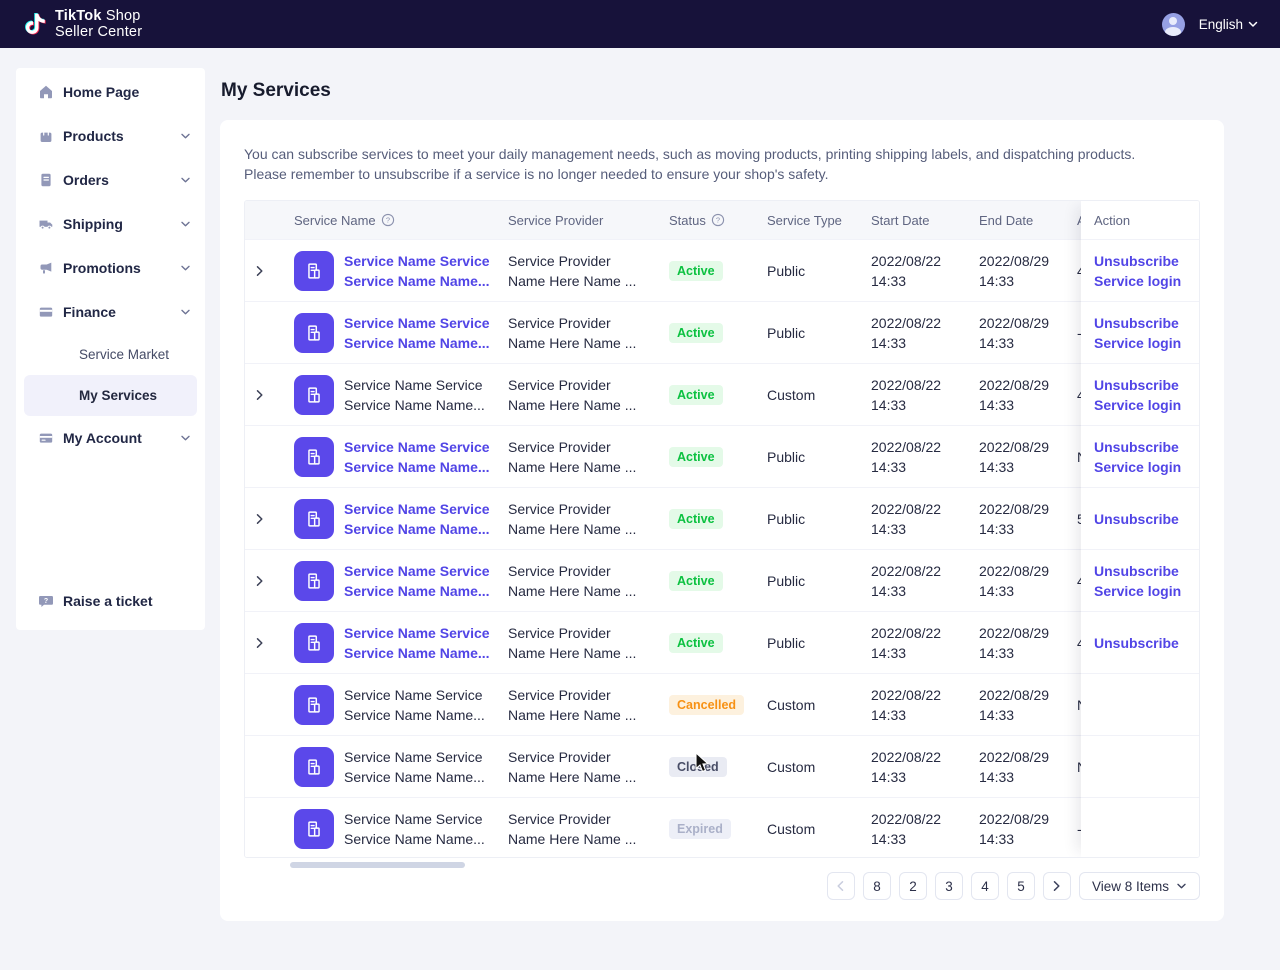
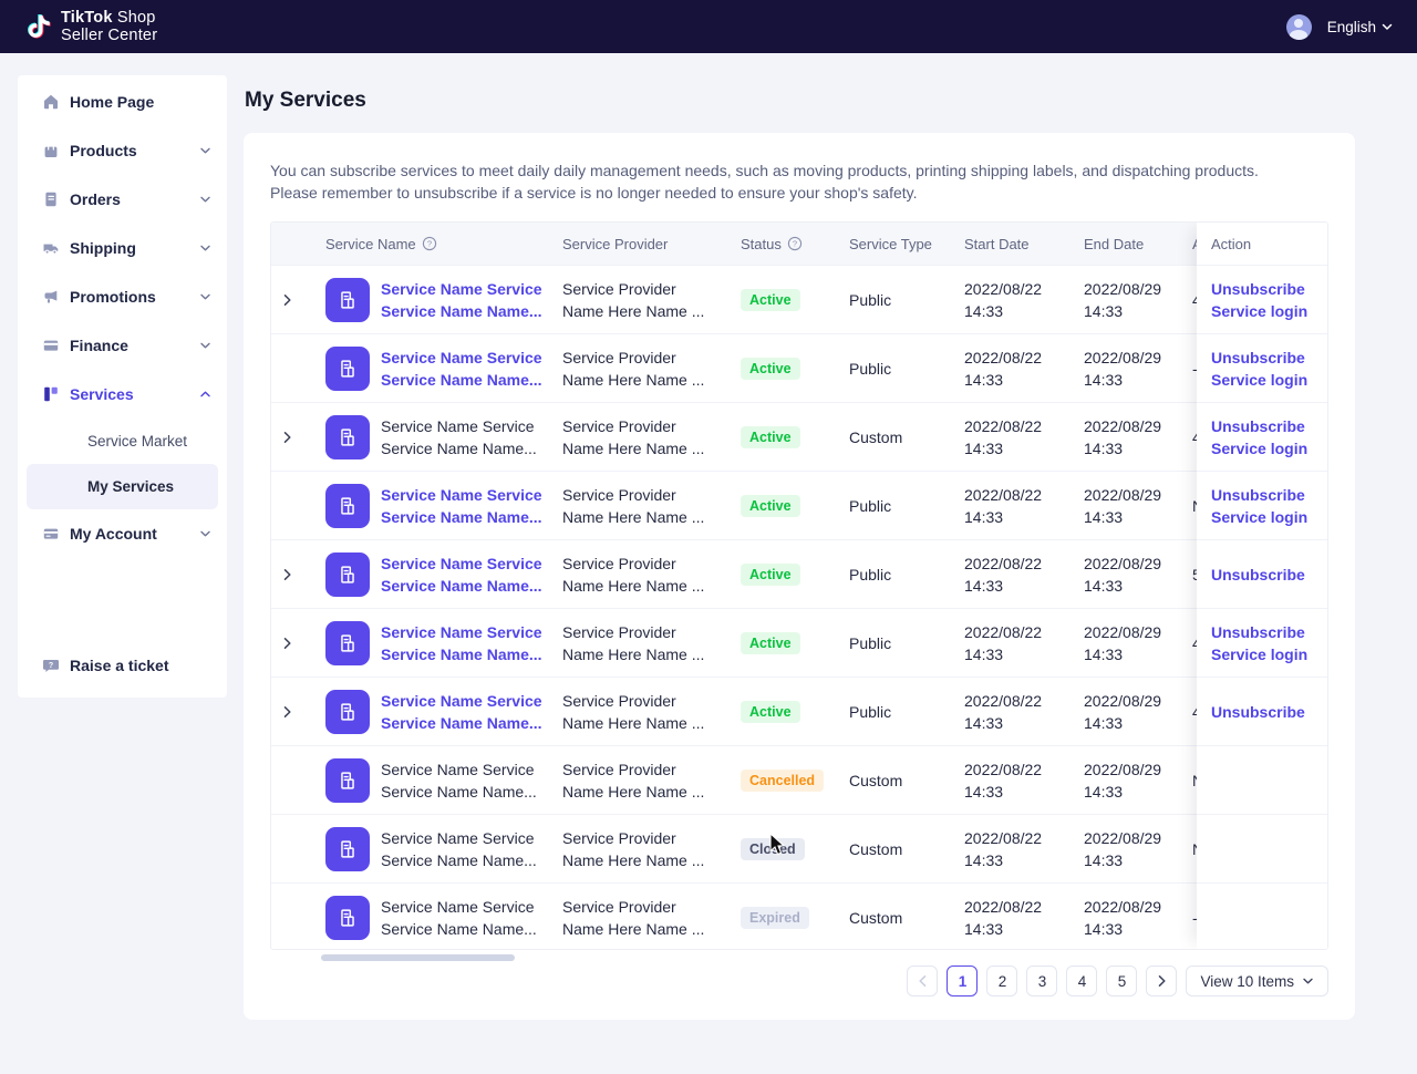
  TikTok Shop
  Seller Center
  English
  Home Page
  Products
  Orders
  Shipping
  Promotions
  Finance
+ Services
  Service Market
  My Services
  My Account
  Raise a ticket
  My Services
- You can subscribe services to meet your daily management needs, such as moving products, printing shipping labels, and dispatching products. Please remember to unsubscribe if a service is no longer needed to ensure your shop's safety.
+ You can subscribe services to meet daily daily management needs, such as moving products, printing shipping labels, and dispatching products. Please remember to unsubscribe if a service is no longer needed to ensure your shop's safety.
  Service Name
  ?
  Service Provider
  Status
  ?
  Service Type
  Start Date
  End Date
  Service Name Service
  Service Name Name...
  Service Provider
  Name Here Name ...
  Active
  Public
  2022/08/22
  14:33
  2022/08/29
  14:33
  Service Name Service
  Service Name Name...
  Service Provider
  Name Here Name ...
  Active
  Public
  2022/08/22
  14:33
  2022/08/29
  14:33
  -
  Service Name Service
  Service Name Name...
  Service Provider
  Name Here Name ...
  Active
  Custom
  2022/08/22
  14:33
  2022/08/29
  14:33
  Service Name Service
  Service Name Name...
  Service Provider
  Name Here Name ...
  Active
  Public
  2022/08/22
  14:33
  2022/08/29
  14:33
  Service Name Service
  Service Name Name...
  Service Provider
  Name Here Name ...
  Active
  Public
  2022/08/22
  14:33
  2022/08/29
  14:33
  Service Name Service
  Service Name Name...
  Service Provider
  Name Here Name ...
  Active
  Public
  2022/08/22
  14:33
  2022/08/29
  14:33
  Service Name Service
  Service Name Name...
  Service Provider
  Name Here Name ...
  Active
  Public
  2022/08/22
  14:33
  2022/08/29
  14:33
  Service Name Service
  Service Name Name...
  Service Provider
  Name Here Name ...
  Cancelled
  Custom
  2022/08/22
  14:33
  2022/08/29
  14:33
  Service Name Service
  Service Name Name...
  Service Provider
  Name Here Name ...
  Cloed
  Custom
  2022/08/22
  14:33
  2022/08/29
  14:33
  Service Name Service
  Service Name Name...
  Service Provider
  Name Here Name ...
  Expired
  Custom
  2022/08/22
  14:33
  2022/08/29
  14:33
  -
  Action
  Unsubscribe
  Service login
  Unsubscribe
  Service login
  Unsubscribe
  Service login
  Unsubscribe
  Service login
  Unsubscribe
  Unsubscribe
  Service login
  Unsubscribe
- 8
+ 1
  2
  3
  4
  5
- View 8 Items
+ View 10 Items
